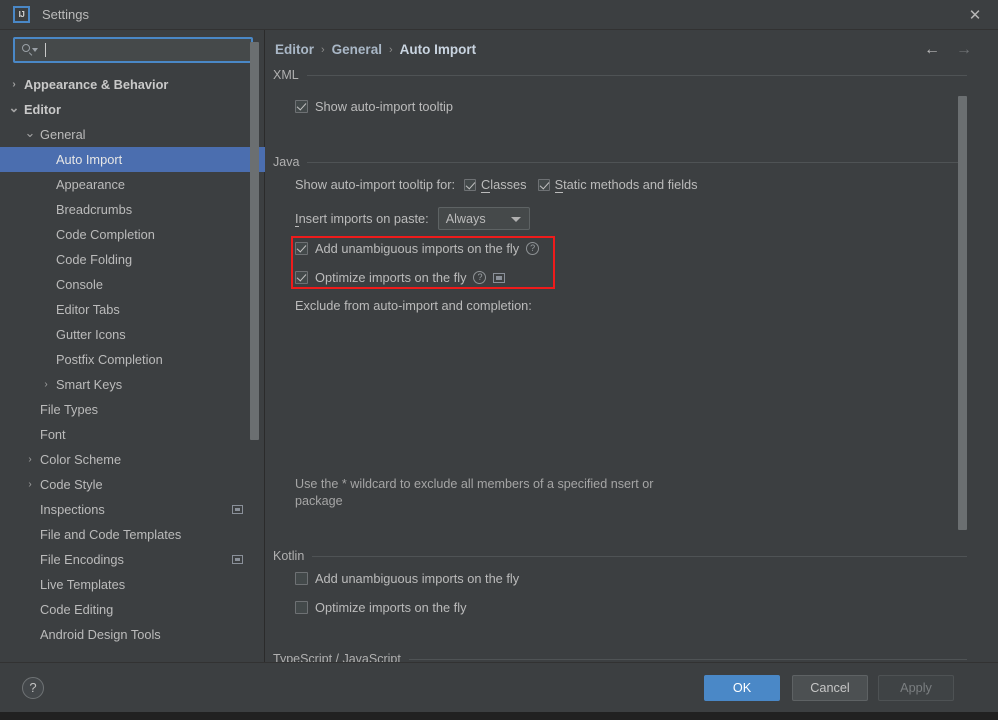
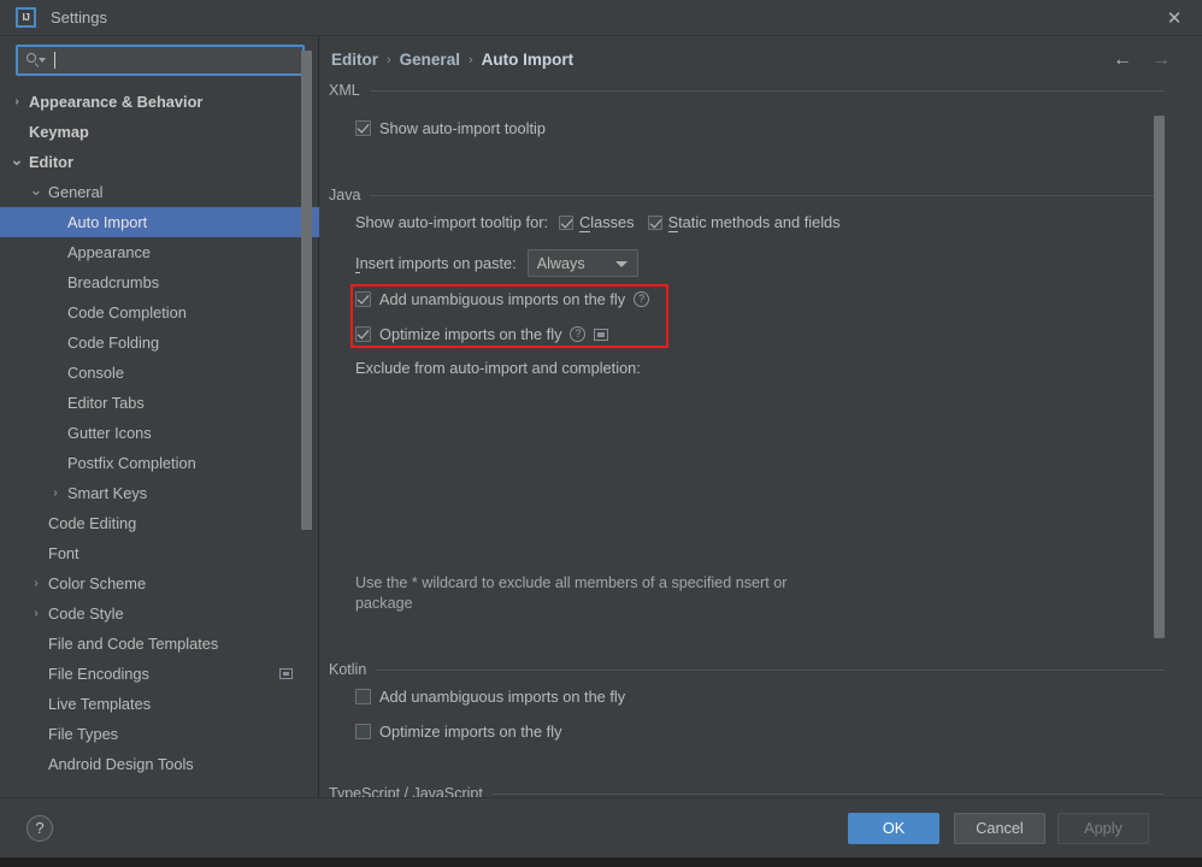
  IJ
  Settings
  ✕
  ›
  Appearance & Behavior
+ Keymap
  ⌄
  Editor
  ⌄
  General
  Auto Import
  Appearance
  Breadcrumbs
  Code Completion
  Code Folding
  Console
  Editor Tabs
  Gutter Icons
  Postfix Completion
  ›
  Smart Keys
- File Types
+ Code Editing
  Font
  ›
  Color Scheme
  ›
  Code Style
- Inspections
  File and Code Templates
  File Encodings
  Live Templates
- Code Editing
+ File Types
  Android Design Tools
  Editor
  ›
  General
  ›
  Auto Import
  ←
  →
  XML
  Show auto-import tooltip
  Java
  Show auto-import tooltip for:
  Classes
  Static methods and fields
  Insert imports on paste:
  Always
  Add unambiguous imports on the fly
  ?
  Optimize imports on the fly
  ?
  Exclude from auto-import and completion:
  Use the * wildcard to exclude all members of a specified nsert or
  package
  Kotlin
  Add unambiguous imports on the fly
  Optimize imports on the fly
  TypeScript / JavaScript
  ?
  OK
  Cancel
  Apply
